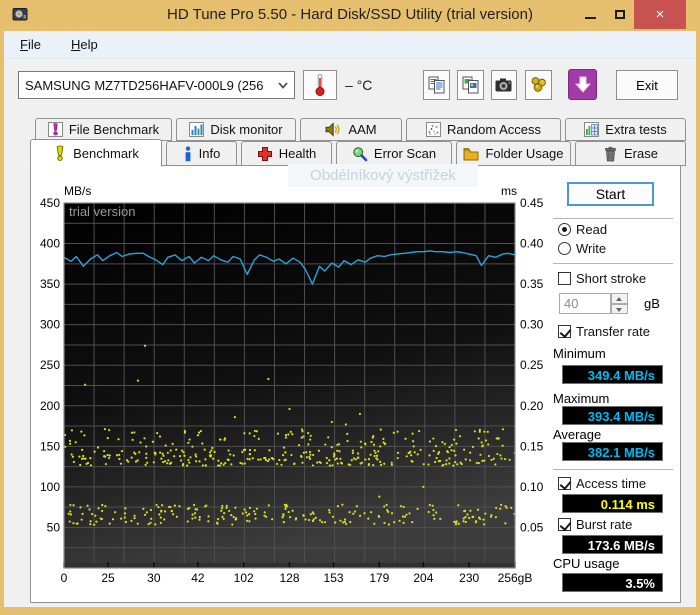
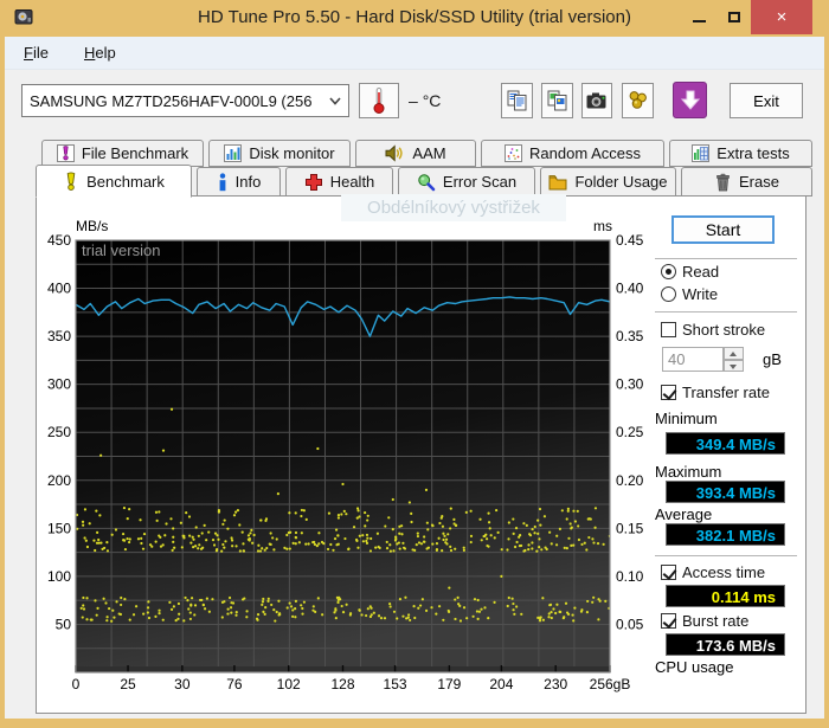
  HD Tune Pro 5.50 - Hard Disk/SSD Utility (trial version)
  ×
  File
  Help
  SAMSUNG MZ7TD256HAFV-000L9 (256
  – °C
  Exit
  File Benchmark
  Disk monitor
  AAM
  Random Access
  Extra tests
  Benchmark
  Info
  Health
  Error Scan
  Folder Usage
  Erase
  Obdélníkový výstřižek
  trial version
  450
  400
  350
  300
  250
  200
  150
  100
  50
  0.45
  0.40
  0.35
  0.30
  0.25
  0.20
  0.15
  0.10
  0.05
  0
  25
  30
- 42
+ 76
  102
  128
  153
  179
  204
  230
  256gB
  MB/s
  ms
  Start
  Read
  Write
  Short stroke
  40
  gB
  Transfer rate
  Minimum
  349.4 MB/s
  Maximum
  393.4 MB/s
  Average
  382.1 MB/s
  Access time
  0.114 ms
  Burst rate
  173.6 MB/s
  CPU usage
- 3.5%
